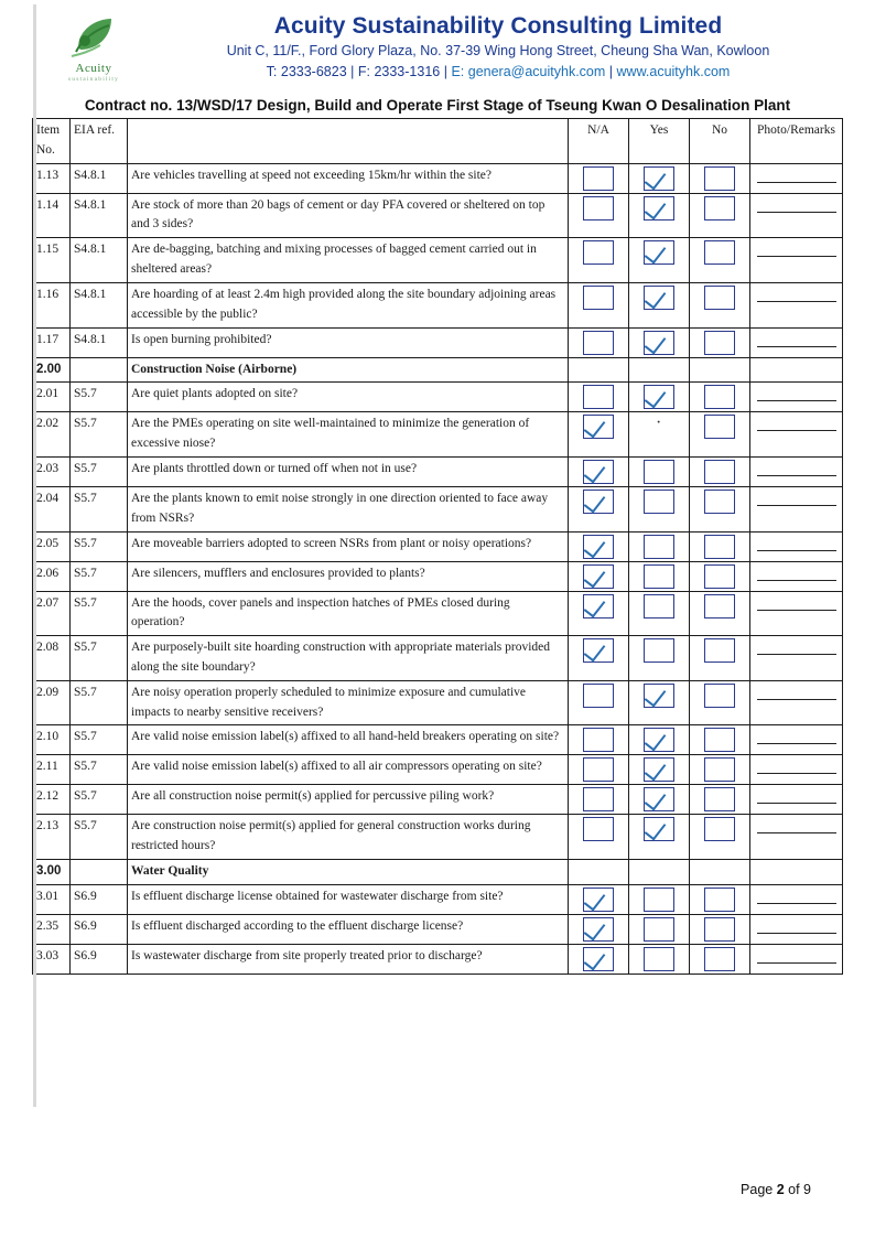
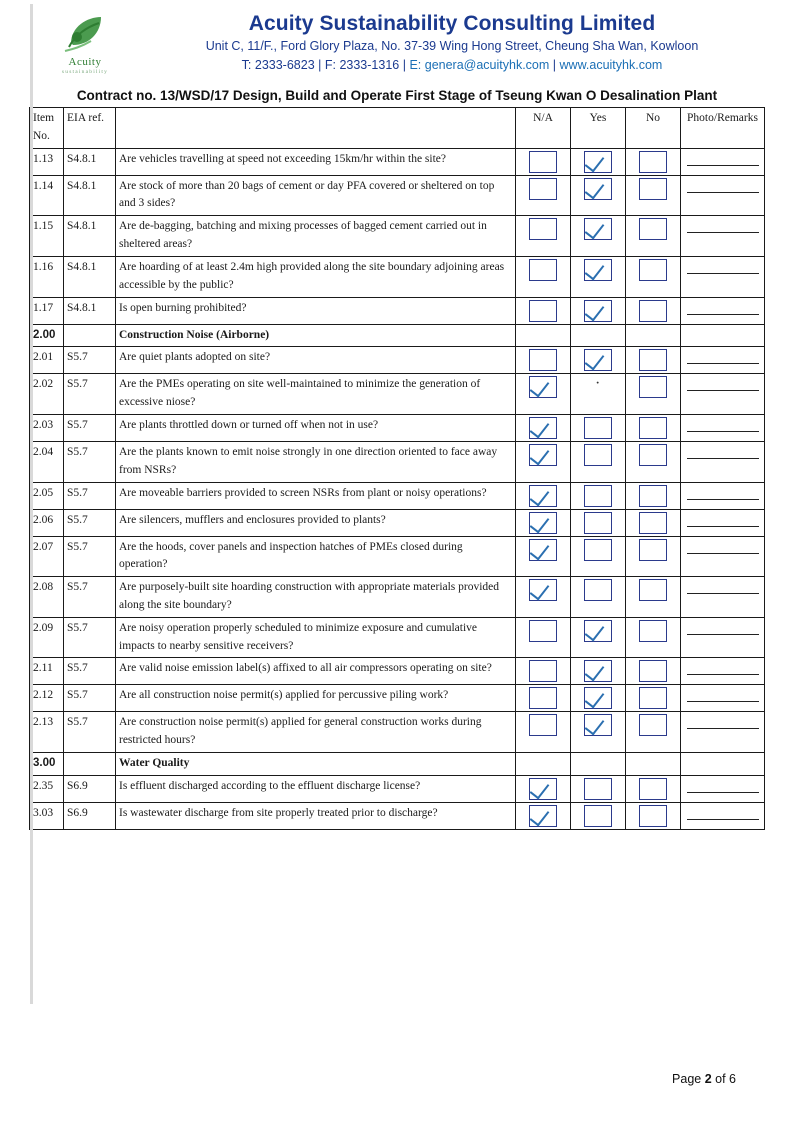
  Acuity
  Acuity Sustainability Consulting Limited
  Unit C, 11/F., Ford Glory Plaza, No. 37-39 Wing Hong Street, Cheung Sha Wan, Kowloon
  T: 2333-6823 | F: 2333-1316 | E: genera@acuityhk.com | www.acuityhk.com
  Contract no. 13/WSD/17 Design, Build and Operate First Stage of Tseung Kwan O Desalination Plant
  Item No.	EIA ref.		N/A	Yes	No	Photo/Remarks
  1.13	S4.8.1	Are vehicles travelling at speed not exceeding 15km/hr within the site?
  1.14	S4.8.1	Are stock of more than 20 bags of cement or day PFA covered or sheltered on top and 3 sides?
  1.15	S4.8.1	Are de-bagging, batching and mixing processes of bagged cement carried out in sheltered areas?
  1.16	S4.8.1	Are hoarding of at least 2.4m high provided along the site boundary adjoining areas accessible by the public?
  1.17	S4.8.1	Is open burning prohibited?
  2.00		Construction Noise (Airborne)
  2.01	S5.7	Are quiet plants adopted on site?
  2.02	S5.7	Are the PMEs operating on site well-maintained to minimize the generation of excessive niose?
  2.03	S5.7	Are plants throttled down or turned off when not in use?
  2.04	S5.7	Are the plants known to emit noise strongly in one direction oriented to face away from NSRs?
- 2.05	S5.7	Are moveable barriers adopted to screen NSRs from plant or noisy operations?
+ 2.05	S5.7	Are moveable barriers provided to screen NSRs from plant or noisy operations?
  2.06	S5.7	Are silencers, mufflers and enclosures provided to plants?
  2.07	S5.7	Are the hoods, cover panels and inspection hatches of PMEs closed during operation?
  2.08	S5.7	Are purposely-built site hoarding construction with appropriate materials provided along the site boundary?
  2.09	S5.7	Are noisy operation properly scheduled to minimize exposure and cumulative impacts to nearby sensitive receivers?
- 2.10	S5.7	Are valid noise emission label(s) affixed to all hand-held breakers operating on site?
  2.11	S5.7	Are valid noise emission label(s) affixed to all air compressors operating on site?
  2.12	S5.7	Are all construction noise permit(s) applied for percussive piling work?
  2.13	S5.7	Are construction noise permit(s) applied for general construction works during restricted hours?
  3.00		Water Quality
- 3.01	S6.9	Is effluent discharge license obtained for wastewater discharge from site?
  2.35	S6.9	Is effluent discharged according to the effluent discharge license?
  3.03	S6.9	Is wastewater discharge from site properly treated prior to discharge?
- Page 2 of 9
+ Page 2 of 6
